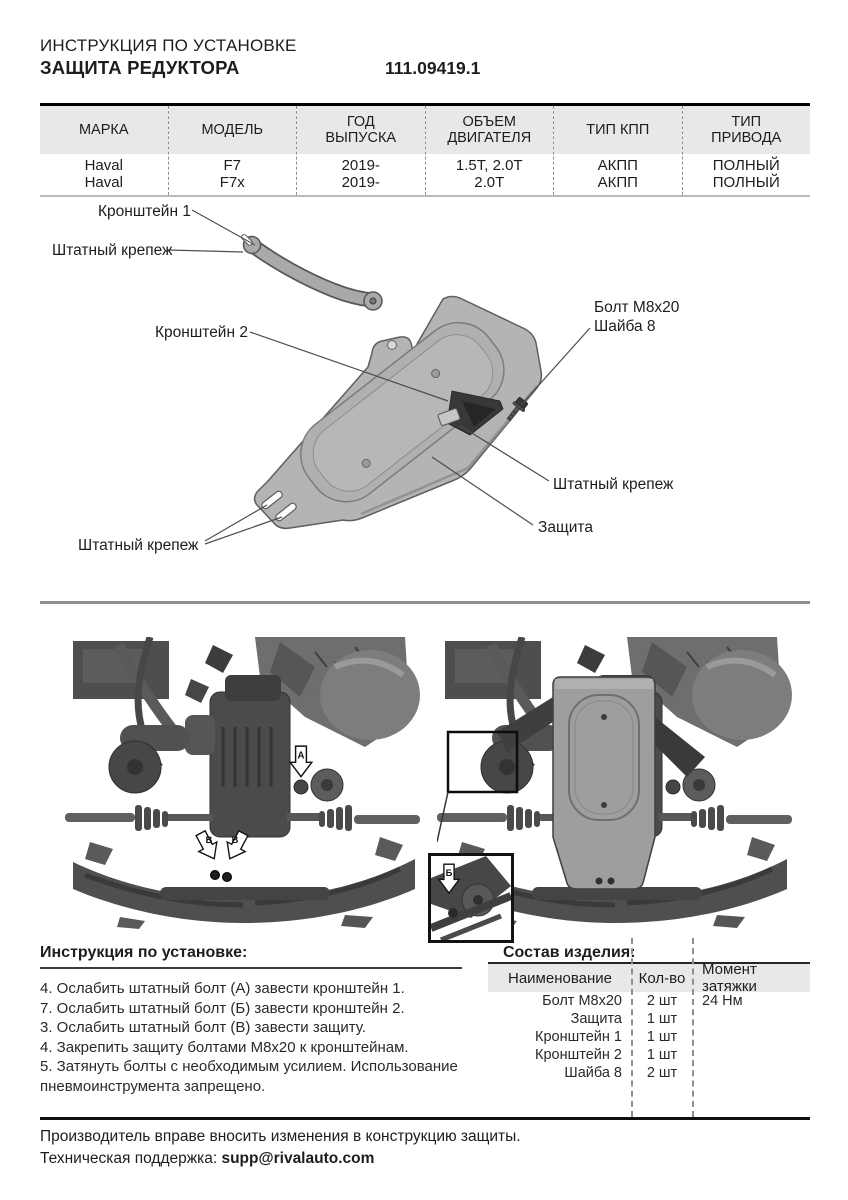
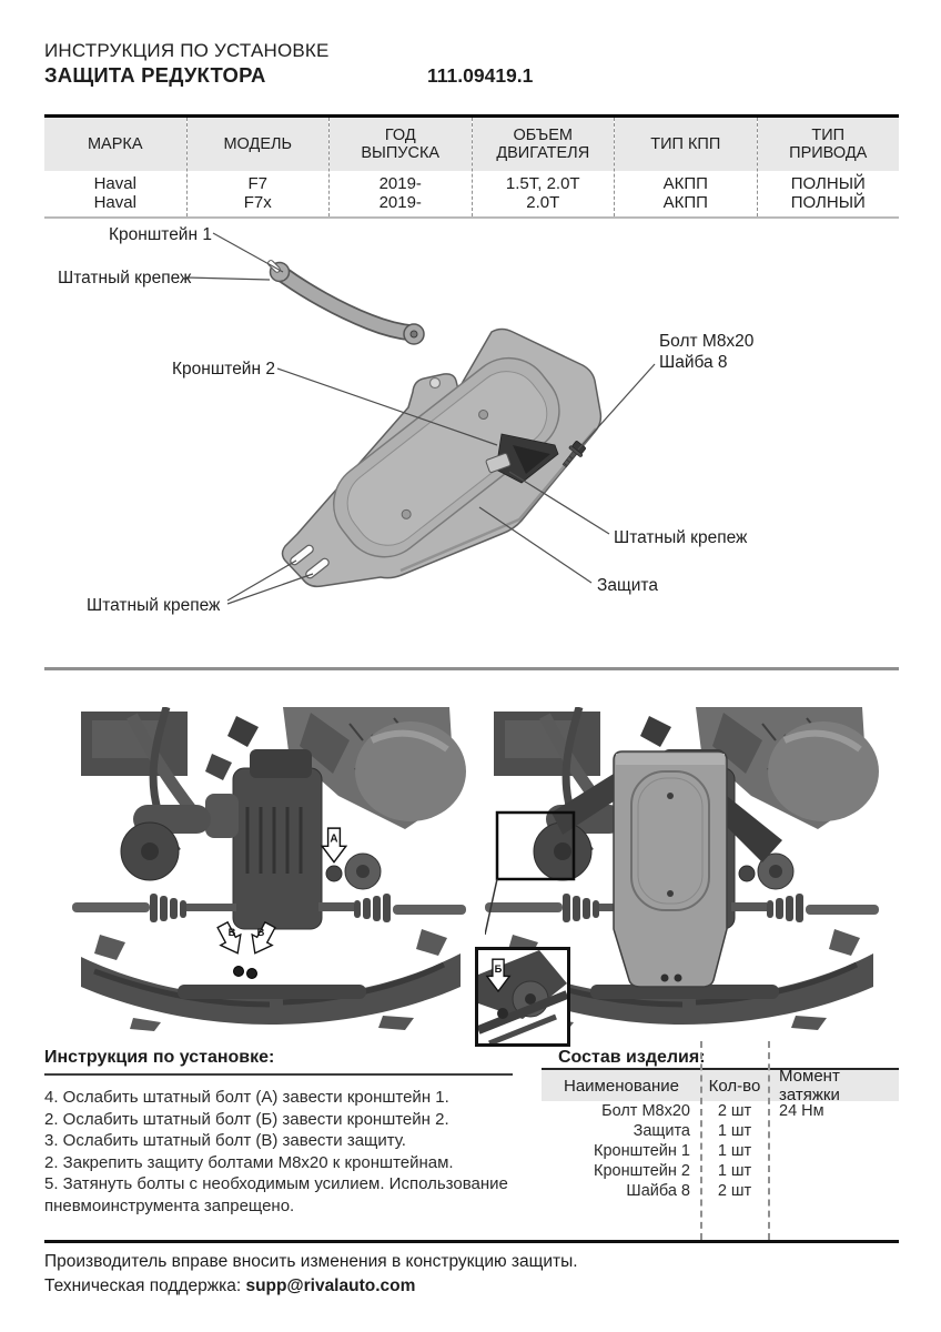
  ИНСТРУКЦИЯ ПО УСТАНОВКЕ
  ЗАЩИТА РЕДУКТОРА
  111.09419.1
  МАРКА
  Haval
  Haval
  МОДЕЛЬ
  F7
  F7x
  ГОД ВЫПУСКА
  2019-
  2019-
  ОБЪЕМ ДВИГАТЕЛЯ
  1.5T, 2.0T
  2.0T
  ТИП КПП
  АКПП
  АКПП
  ТИП ПРИВОДА
  ПОЛНЫЙ
  ПОЛНЫЙ
  Кронштейн 1
  Штатный крепеж
  Кронштейн 2
  Болт М8х20
  Шайба 8
  Штатный крепеж
  Защита
  Штатный крепеж
  А
  В
  В
  Б
  Инструкция по установке:
  4. Ослабить штатный болт (А) завести кронштейн 1.
- 7. Ослабить штатный болт (Б) завести кронштейн 2.
+ 2. Ослабить штатный болт (Б) завести кронштейн 2.
  3. Ослабить штатный болт (В) завести защиту.
- 4. Закрепить защиту болтами М8х20 к кронштейнам.
+ 2. Закрепить защиту болтами М8х20 к кронштейнам.
  5. Затянуть болты с необходимым усилием. Использование пневмоинструмента запрещено.
  Состав изделия:
  Наименование
  Кол-во
  Момент затяжки
  Болт М8х20
  2 шт
  24 Нм
  Защита
  1 шт
  Кронштейн 1
  1 шт
  Кронштейн 2
  1 шт
  Шайба 8
  2 шт
  Производитель вправе вносить изменения в конструкцию защиты.
  Техническая поддержка: supp@rivalauto.com
